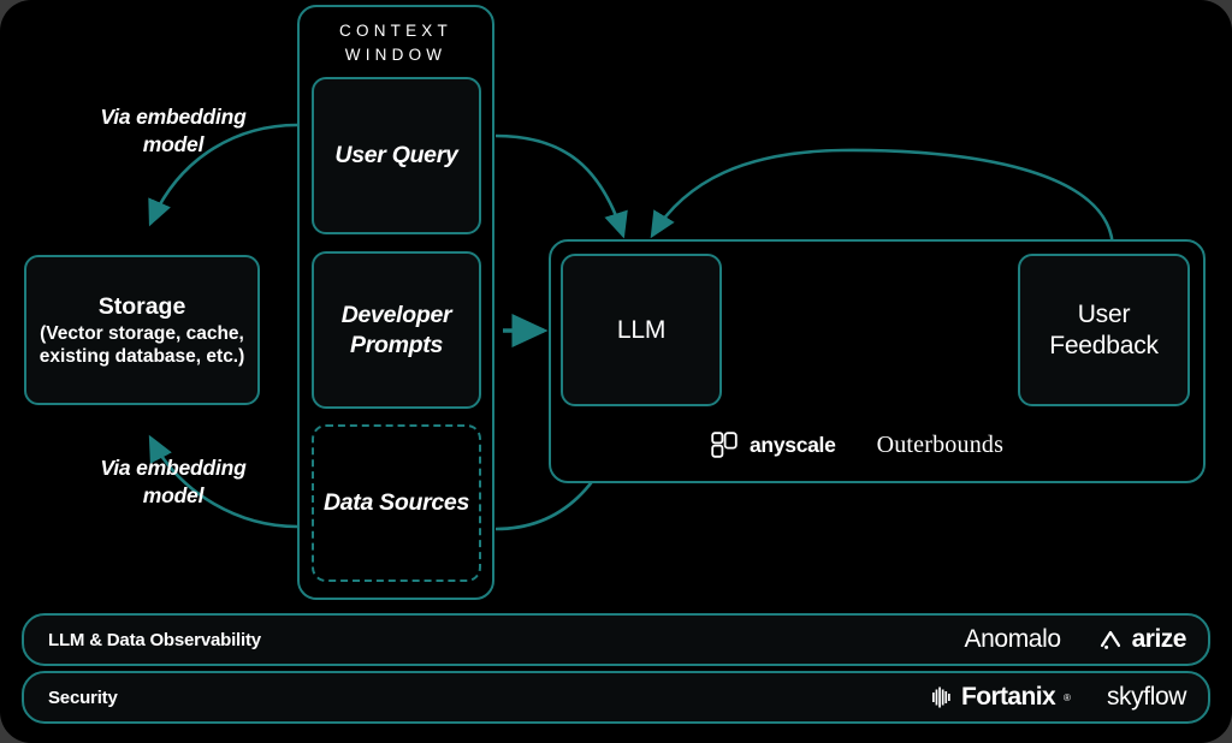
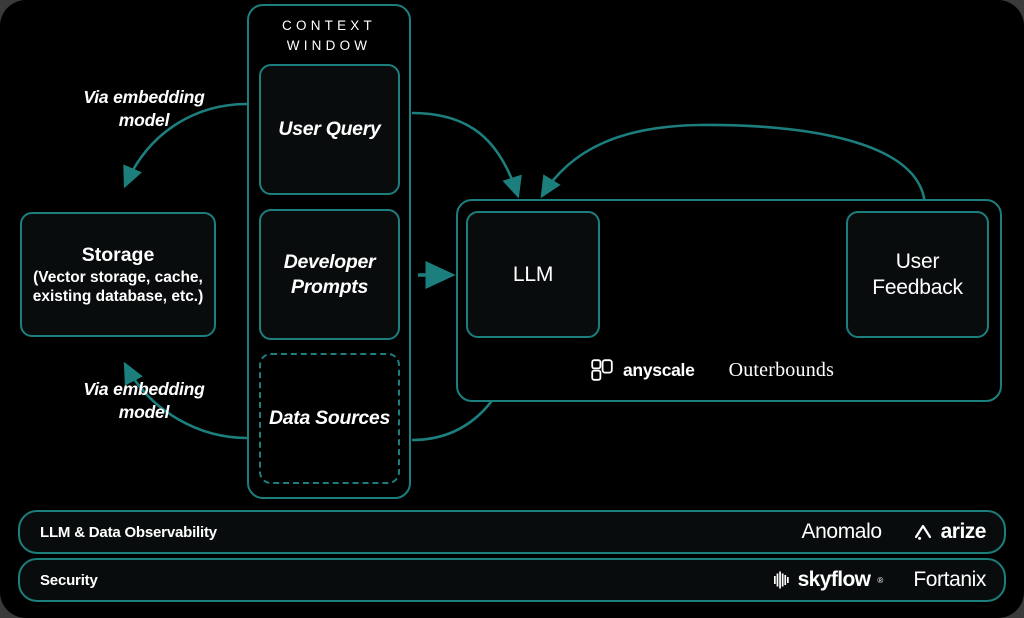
  CONTEXT WINDOW
  User Query
  Developer Prompts
  Data Sources
  Storage
  (Vector storage, cache, existing database, etc.)
  Via embedding model
  Via embedding model
  LLM
  User Feedback
  anyscale
  Outerbounds
  LLM & Data Observability
  Anomalo
  arize
  Security
- Fortanix
+ skyflow
  ®
- skyflow
+ Fortanix
